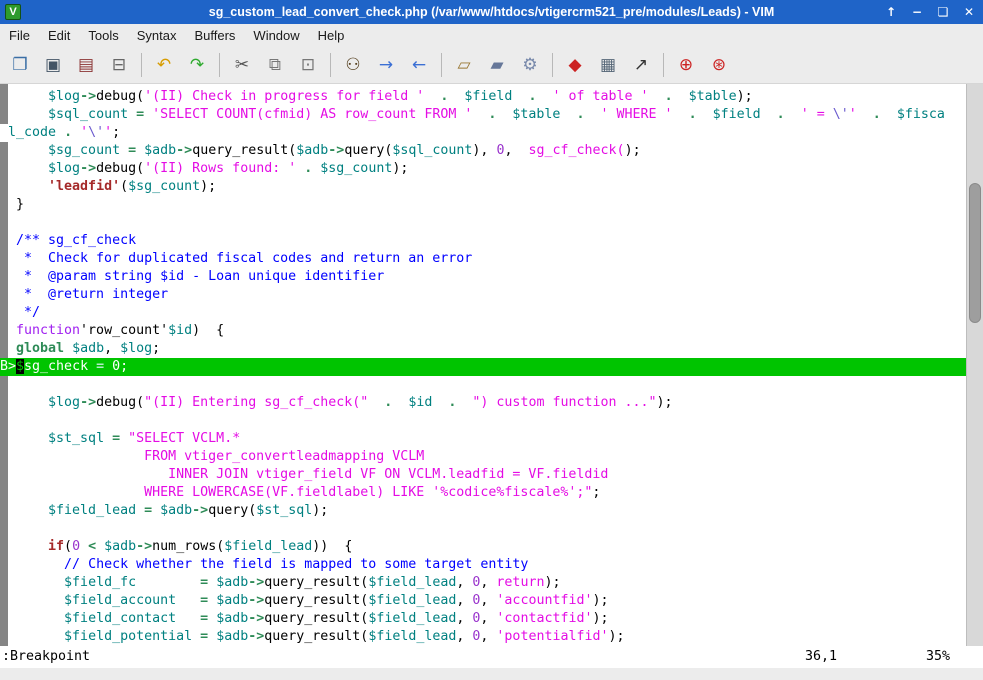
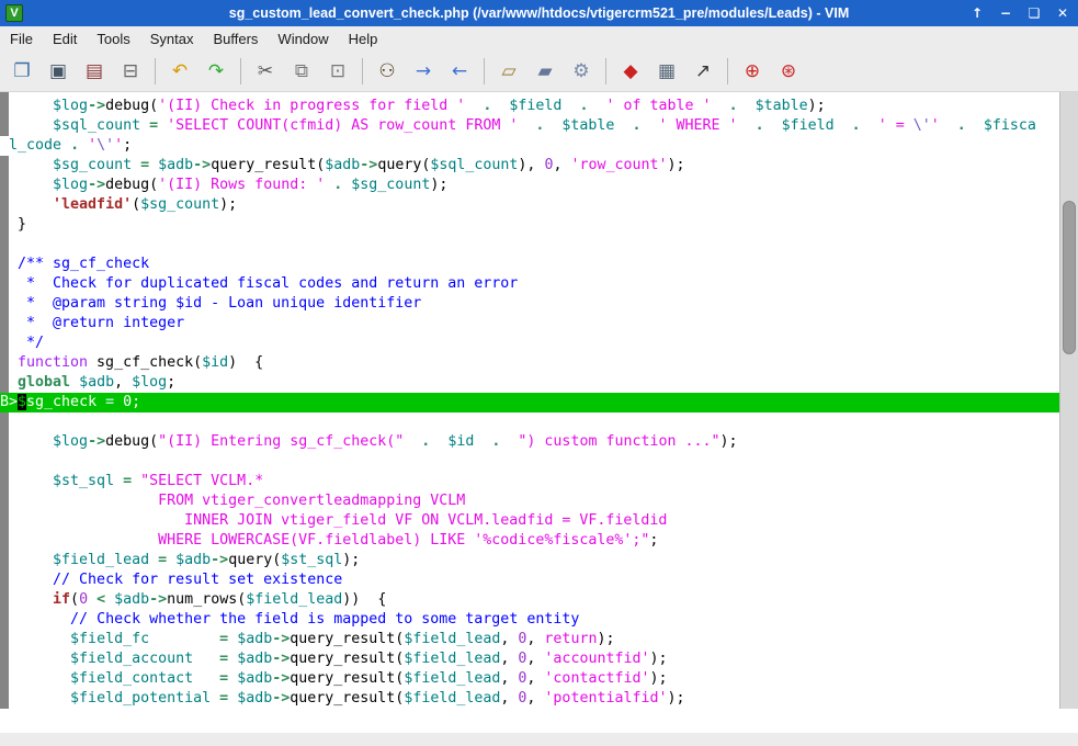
  V
  sg_custom_lead_convert_check.php (/var/www/htdocs/vtigercrm521_pre/modules/Leads) - VIM
  ↑
  −
  ❏
  ✕
  File
  Edit
  Tools
  Syntax
  Buffers
  Window
  Help
  ❐
  ▣
  ▤
  ⊟
  ↶
  ↷
  ✂
  ⧉
  ⊡
  ⚇
  →
  ←
  ▱
  ▰
  ⚙
  ◆
  ▦
  ↗
  ⊕
  ⊛
  $log->debug('(II) Check in progress for field ' . $field . ' of table ' . $table);
  $sql_count = 'SELECT COUNT(cfmid) AS row_count FROM ' . $table . ' WHERE ' . $field . ' = \'' . $fisca
  l_code . '\'';
- $sg_count = $adb->query_result($adb->query($sql_count), 0, sg_cf_check();
+ $sg_count = $adb->query_result($adb->query($sql_count), 0, 'row_count');
  $log->debug('(II) Rows found: ' . $sg_count);
  'leadfid'($sg_count);
  }
  /** sg_cf_check
  * Check for duplicated fiscal codes and return an error
  * @param string $id - Loan unique identifier
  * @return integer
  */
- function'row_count'$id) {
+ function sg_cf_check($id) {
  global $adb, $log;
  B>$sg_check = 0;
  $log->debug("(II) Entering sg_cf_check(" . $id . ") custom function ...");
  $st_sql = "SELECT VCLM.*
  FROM vtiger_convertleadmapping VCLM
  INNER JOIN vtiger_field VF ON VCLM.leadfid = VF.fieldid
  WHERE LOWERCASE(VF.fieldlabel) LIKE '%codice%fiscale%';";
  $field_lead = $adb->query($st_sql);
+ // Check for result set existence
  if(0 < $adb->num_rows($field_lead)) {
  // Check whether the field is mapped to some target entity
  $field_fc = $adb->query_result($field_lead, 0, return);
  $field_account = $adb->query_result($field_lead, 0, 'accountfid');
  $field_contact = $adb->query_result($field_lead, 0, 'contactfid');
  $field_potential = $adb->query_result($field_lead, 0, 'potentialfid');
- :Breakpoint
- 36,1
- 35%
